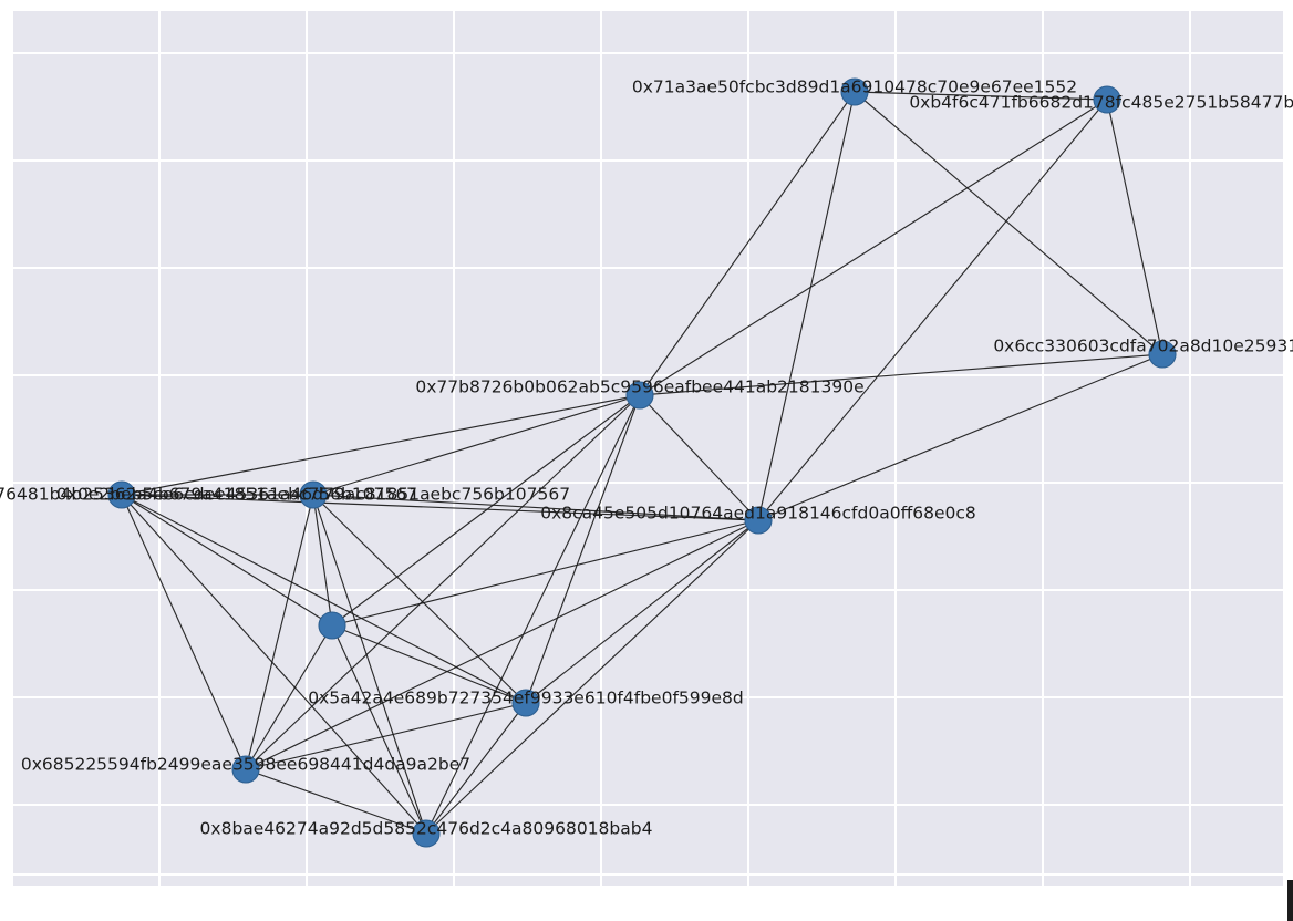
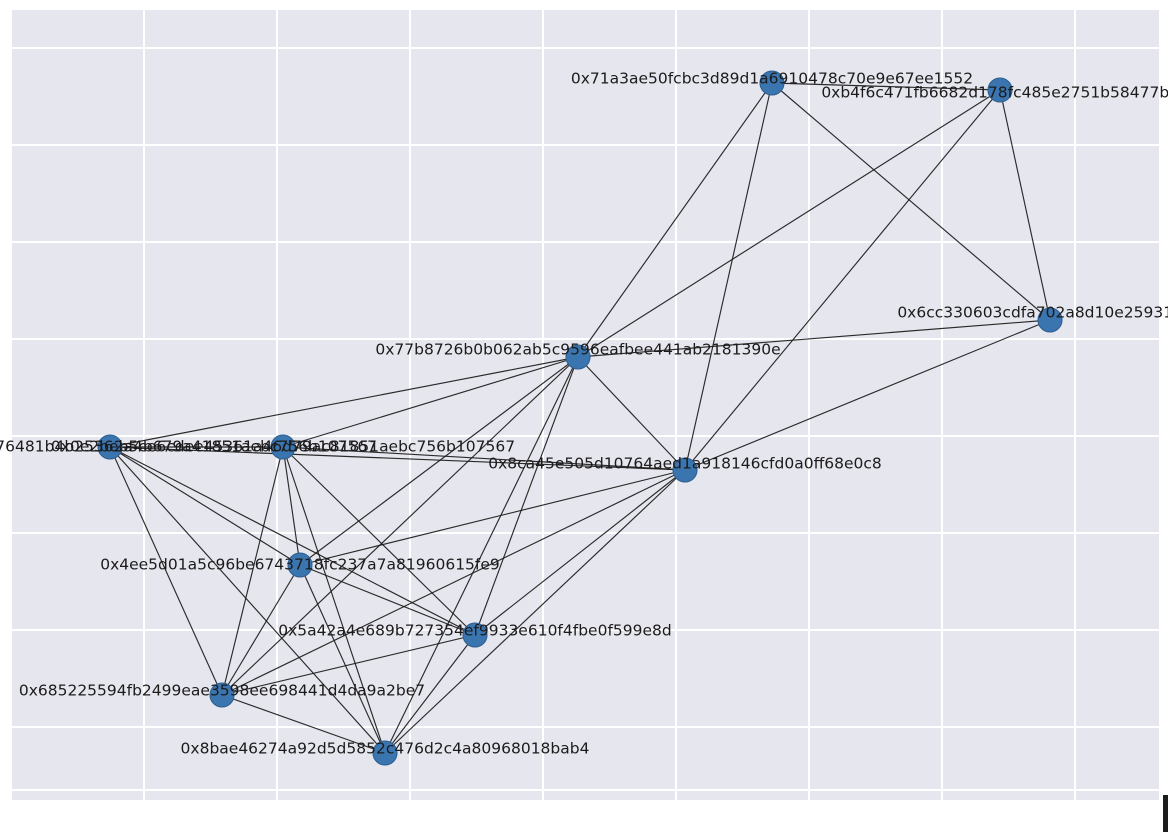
  0x71a3ae50fcbc3d89d1a6910478c70e9e67ee1552
  0xb4f6c471fb6682d178fc485e2751b58477b
  0x6cc330603cdfa702a8d10e2593
  0x77b8726b0b062ab5c9596eafbee441ab2181390e
  76481b4b25362a4b679a41851aebc756b107567
  0x0e2beb5ce6cdee45361a46d79ac81851aebc756b107567
  0x8ca45e505d10764aed1a918146cfd0a0ff68e0c8
+ 0x4ee5d01a5c96be6743718fc237a7a81960615fe9
  0x5a42a4e689b727354ef9933e610f4fbe0f599e8d
  0x685225594fb2499eae3598ee698441d4da9a2be7
  0x8bae46274a92d5d5852c476d2c4a80968018bab4
